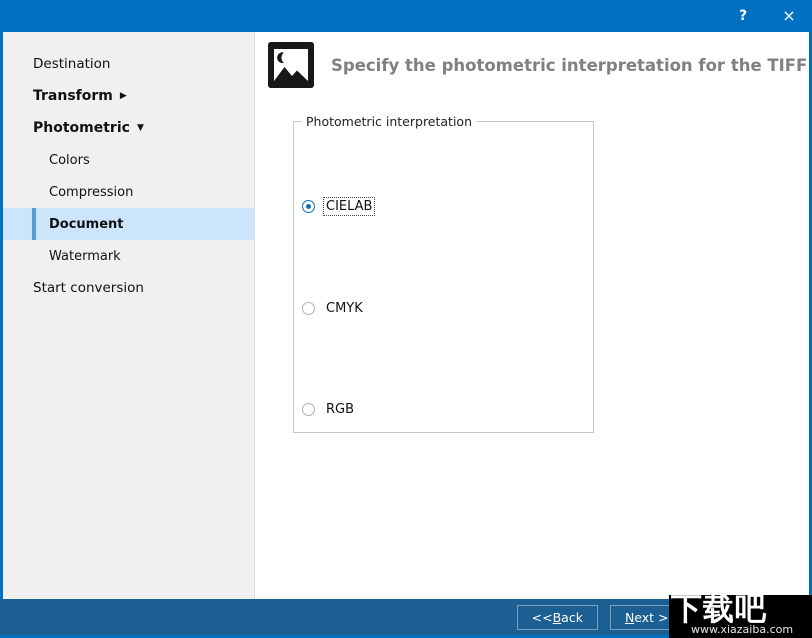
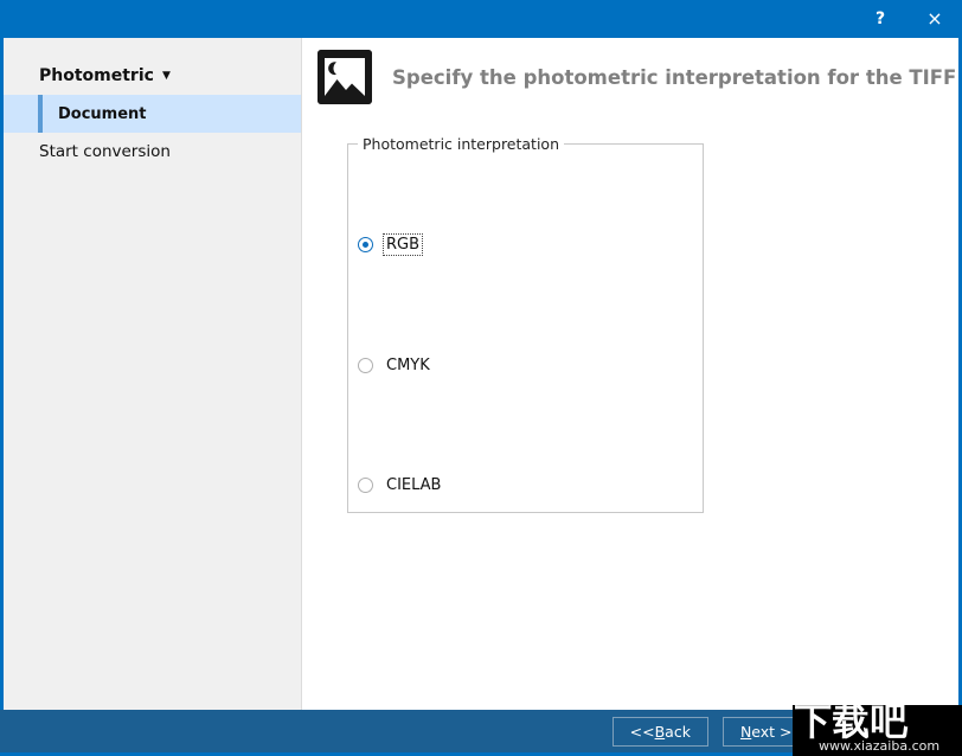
  ?
  ×
- Destination
- Transform
- ▶
  Photometric
  ▼
- Colors
- Compression
  Document
- Watermark
  Start conversion
  Specify the photometric interpretation for the TIFF
  Photometric interpretation
- CIELAB
+ RGB
  CMYK
- RGB
+ CIELAB
  <<
  B
  ack
  N
  ext >
  下载吧
  www.xiazaiba.com
